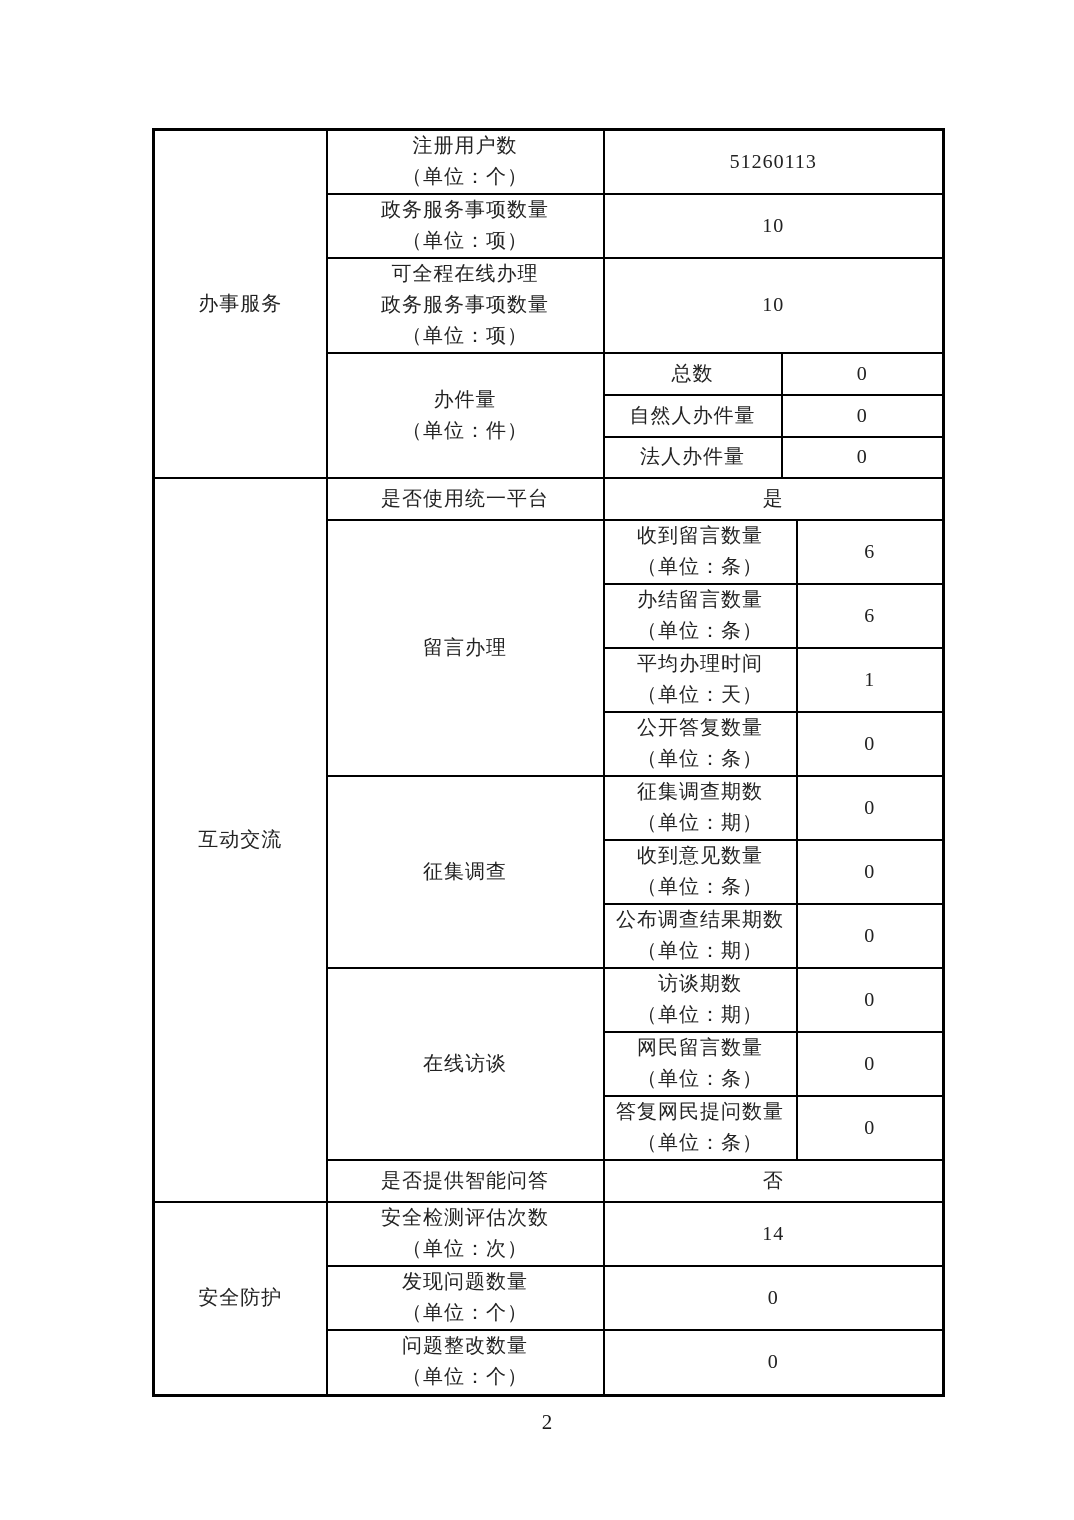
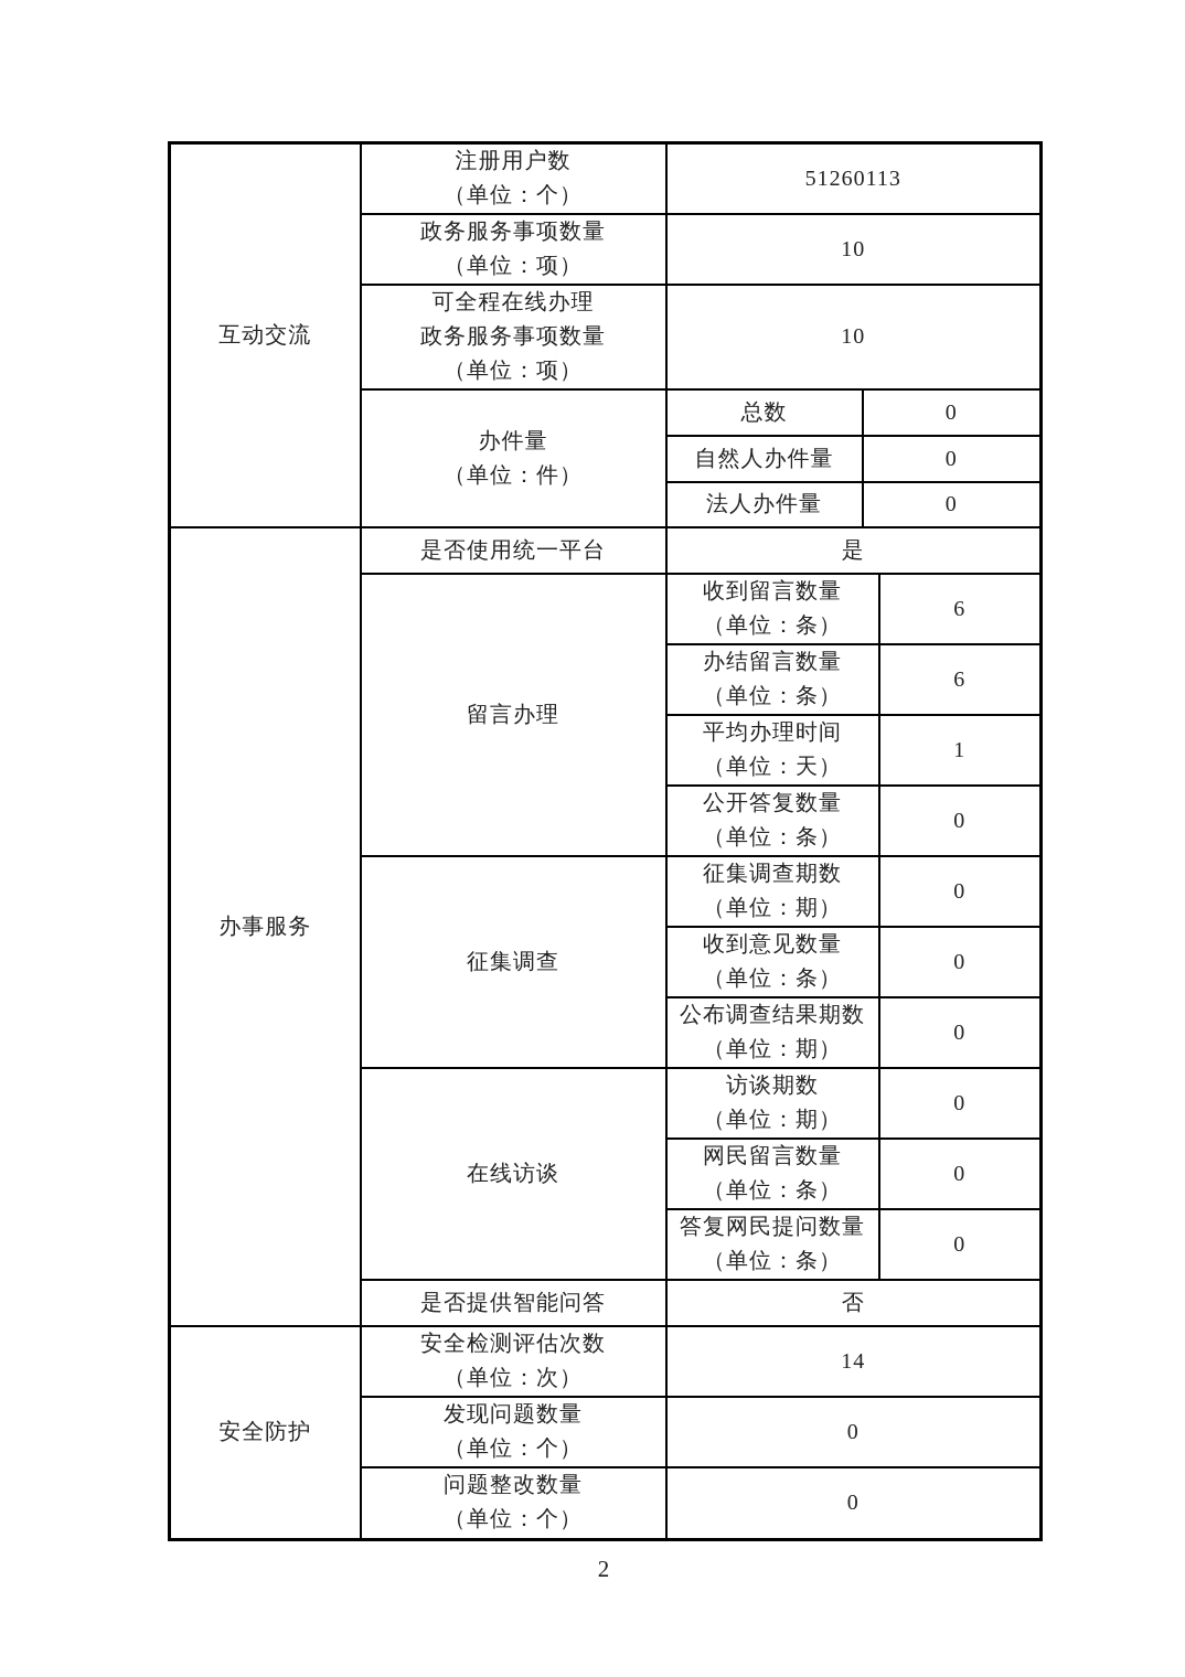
- 办事服务	注册用户数 （单位：个）	51260113
+ 互动交流	注册用户数 （单位：个）	51260113
  政务服务事项数量 （单位：项）	10
  可全程在线办理 政务服务事项数量 （单位：项）	10
  办件量 （单位：件）	总数	0
  自然人办件量	0
  法人办件量	0
- 互动交流	是否使用统一平台	是
+ 办事服务	是否使用统一平台	是
  留言办理	收到留言数量 （单位：条）	6
  办结留言数量 （单位：条）	6
  平均办理时间 （单位：天）	1
  公开答复数量 （单位：条）	0
  征集调查	征集调查期数 （单位：期）	0
  收到意见数量 （单位：条）	0
  公布调查结果期数 （单位：期）	0
  在线访谈	访谈期数 （单位：期）	0
  网民留言数量 （单位：条）	0
  答复网民提问数量 （单位：条）	0
  是否提供智能问答	否
  安全防护	安全检测评估次数 （单位：次）	14
  发现问题数量 （单位：个）	0
  问题整改数量 （单位：个）	0
  2
